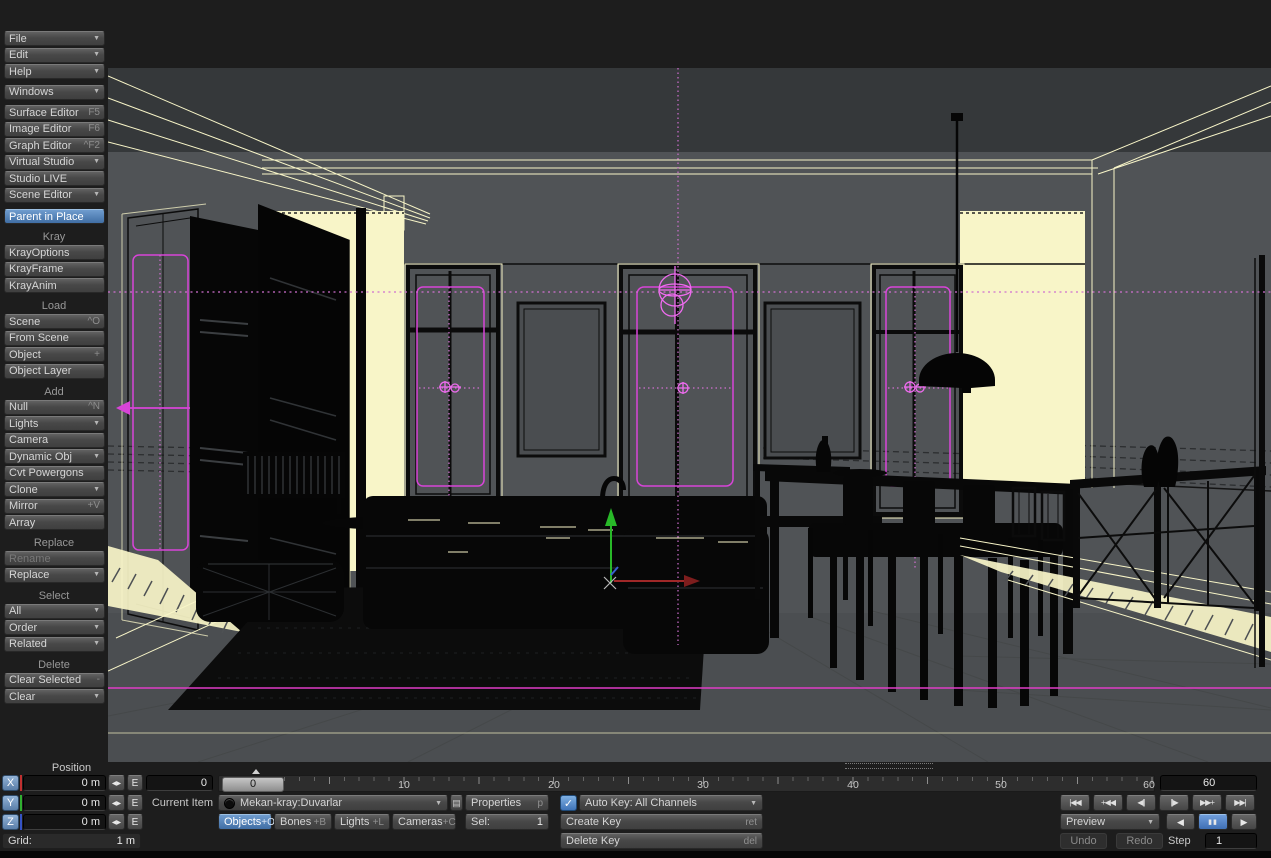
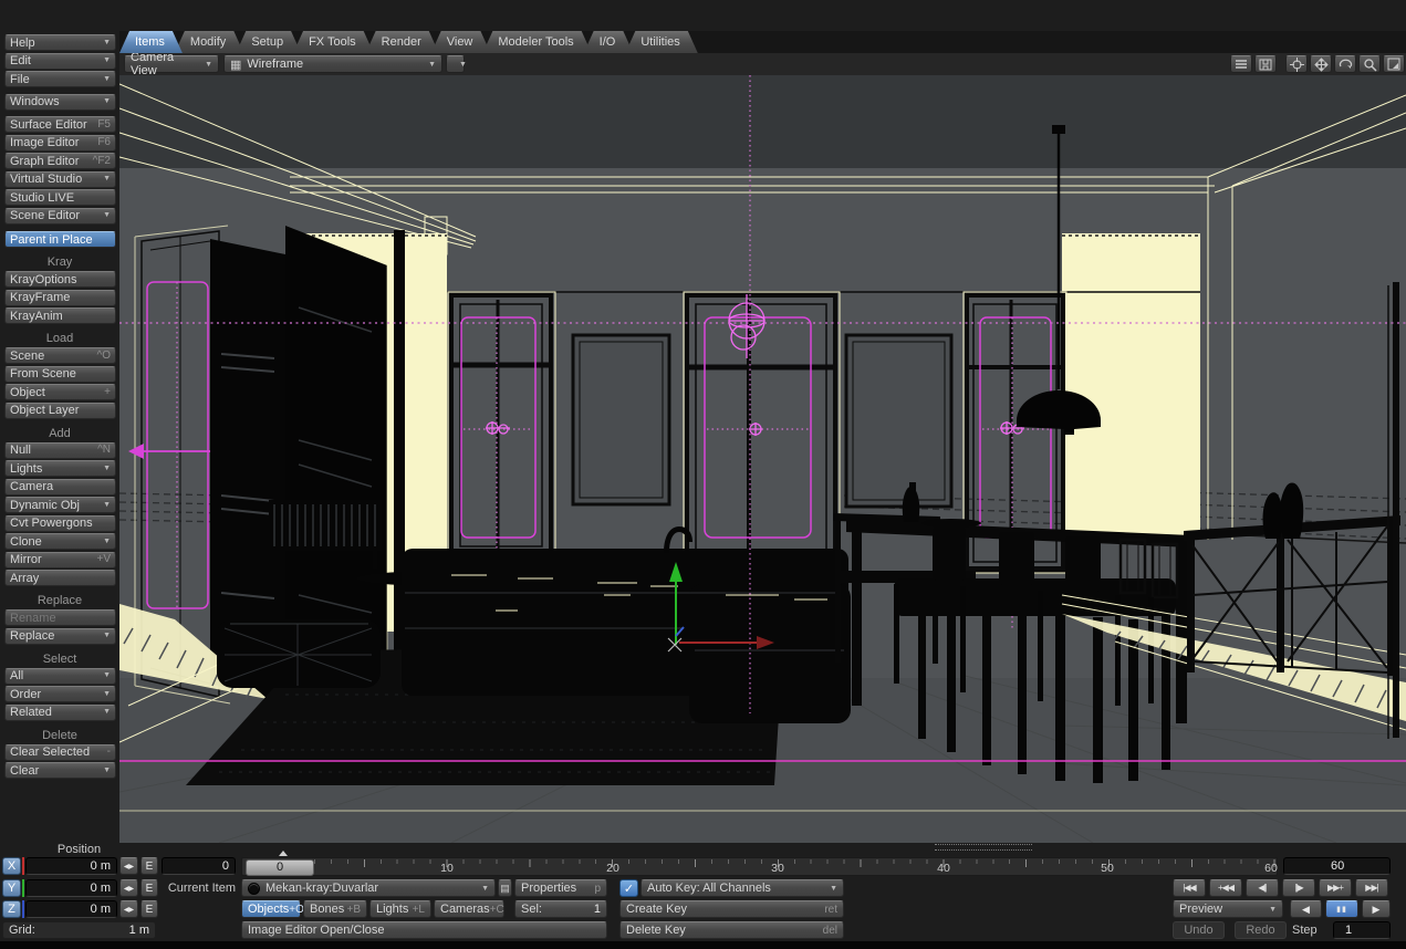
+ Items
+ Modify
+ Setup
+ FX Tools
+ Render
+ View
+ Modeler Tools
+ I/O
+ Utilities
+ Camera View
+ ▦
+ Wireframe
- File
+ Help
  Edit
- Help
+ File
  Windows
  Surface Editor
  F5
  Image Editor
  F6
  Graph Editor
  ^F2
  Virtual Studio
  Studio LIVE
  Scene Editor
  Parent in Place
  Kray
  KrayOptions
  KrayFrame
  KrayAnim
  Load
  Scene
  ^O
  From Scene
  Object
  +
  Object Layer
  Add
  Null
  ^N
  Lights
  Camera
  Dynamic Obj
  Cvt Powergons
  Clone
  Mirror
  +V
  Array
  Replace
  Rename
  Replace
  Select
  All
  Order
  Related
  Delete
  Clear Selected
  -
  Clear
  Position
  X
  0 m
  E
  Y
  0 m
  E
  Z
  0 m
  E
  0
  Current Item
  Grid:
  1 m
  10
  20
  30
  40
  50
  60
  0
  60
  Mekan-kray:Duvarlar
  ▤
  Properties
  p
  ✓
  Auto Key: All Channels
  Objects
  +O
  Bones
  +B
  Lights
  +L
  Cameras
  +C
  Sel:
  1
  Create Key
  ret
+ Image Editor Open/Close
  Delete Key
  del
  |◀◀
  +◀◀
  ◀||
  ||▶
  ▶▶+
  ▶▶|
  Preview
  ◀
  ▶
  Undo
  Redo
  Step
  1
